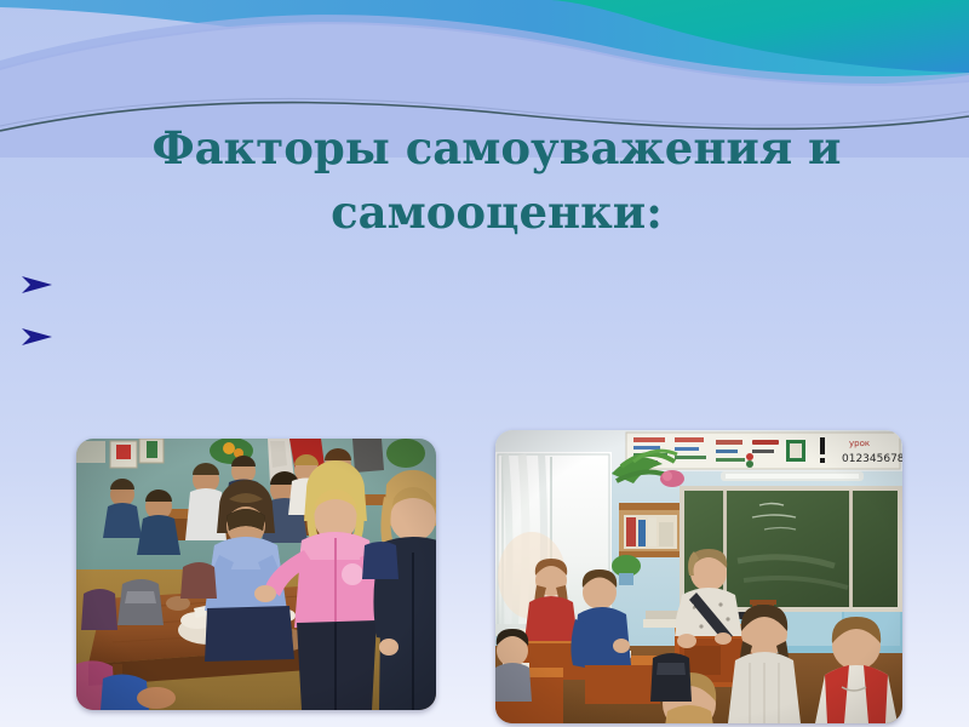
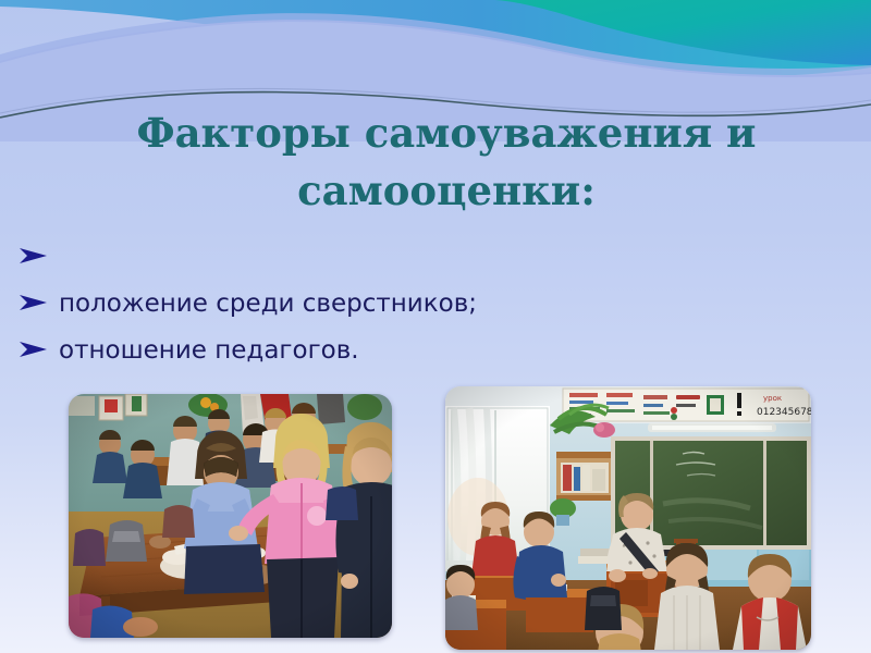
  Факторы самоуважения и самооценки:
+ положение среди сверстников;
+ отношение педагогов.
